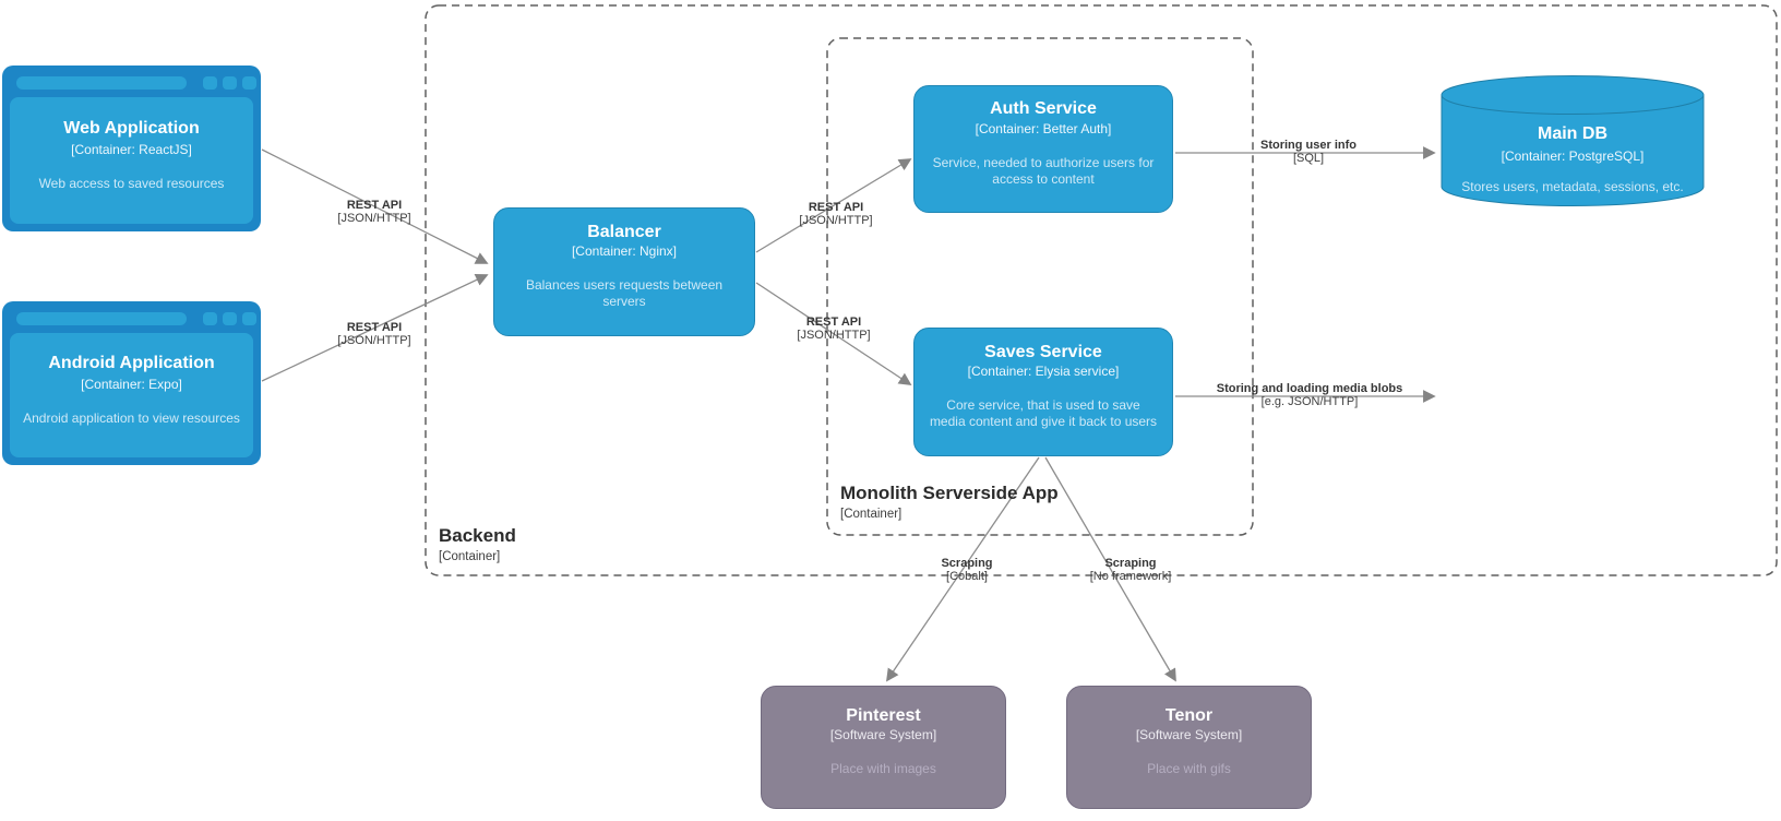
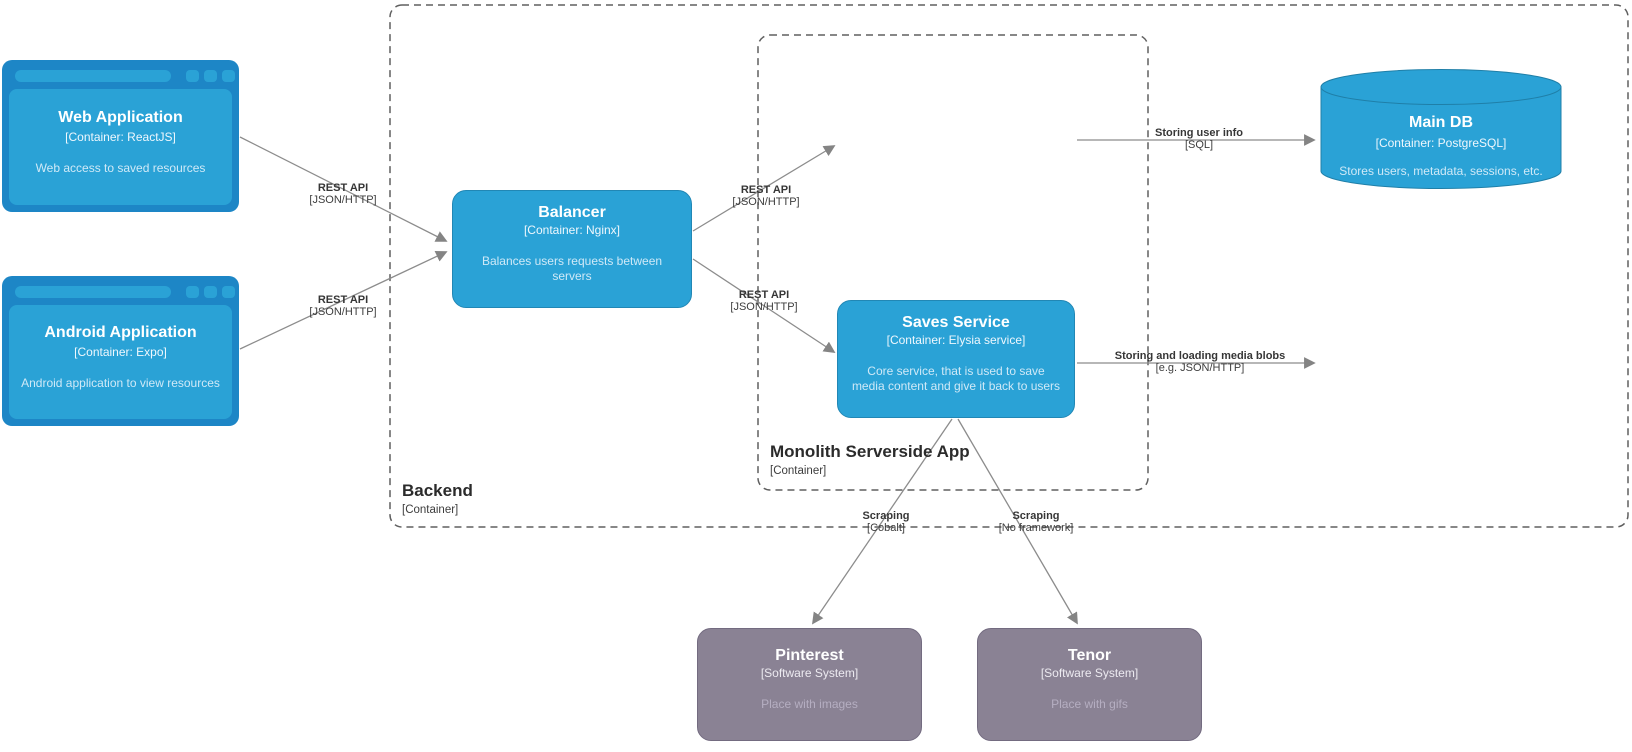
  Backend
  [Container]
  Monolith Serverside App
  [Container]
  Web Application
  [Container: ReactJS]
  Web access to saved resources
  Android Application
  [Container: Expo]
  Android application to view resources
  Balancer
  [Container: Nginx]
  Balances users requests between servers
- Auth Service
- [Container: Better Auth]
- Service, needed to authorize users for access to content
  Saves Service
  [Container: Elysia service]
  Core service, that is used to save media content and give it back to users
  Main DB
  [Container: PostgreSQL]
  Stores users, metadata, sessions, etc.
  Pinterest
  [Software System]
  Place with images
  Tenor
  [Software System]
  Place with gifs
  REST API
  [JSON/HTTP]
  REST API
  [JSON/HTTP]
  REST API
  [JSON/HTTP]
  REST API
  [JSON/HTTP]
  Storing user info
  [SQL]
  Storing and loading media blobs
  [e.g. JSON/HTTP]
  Scraping
  [Cobalt]
  Scraping
  [No framework]
